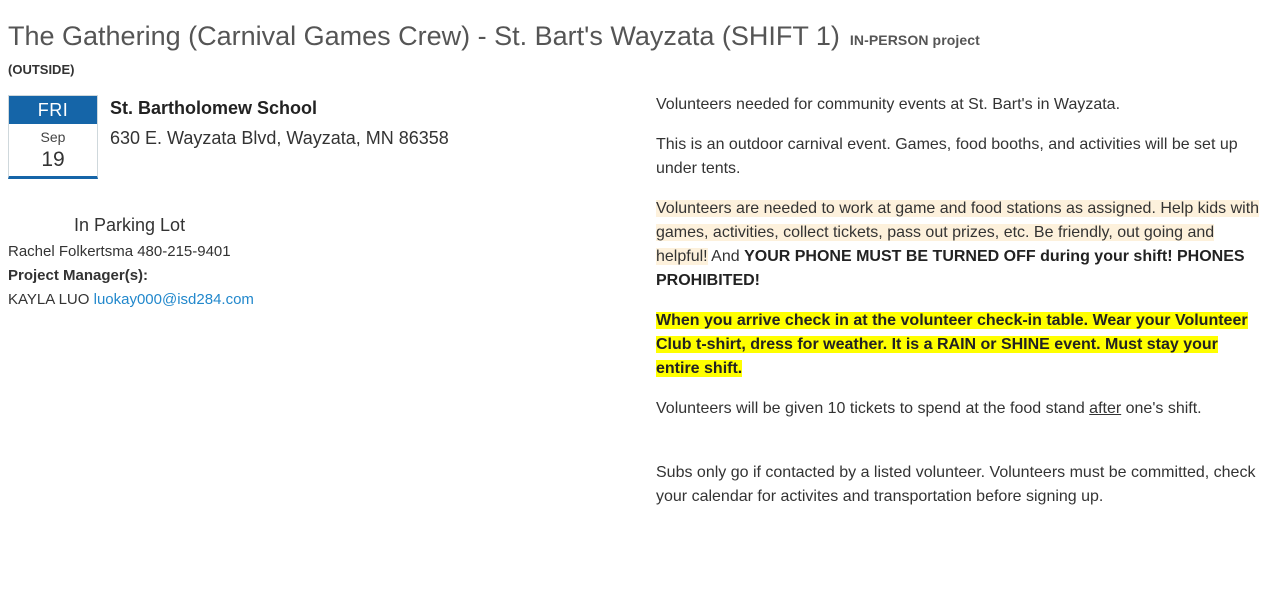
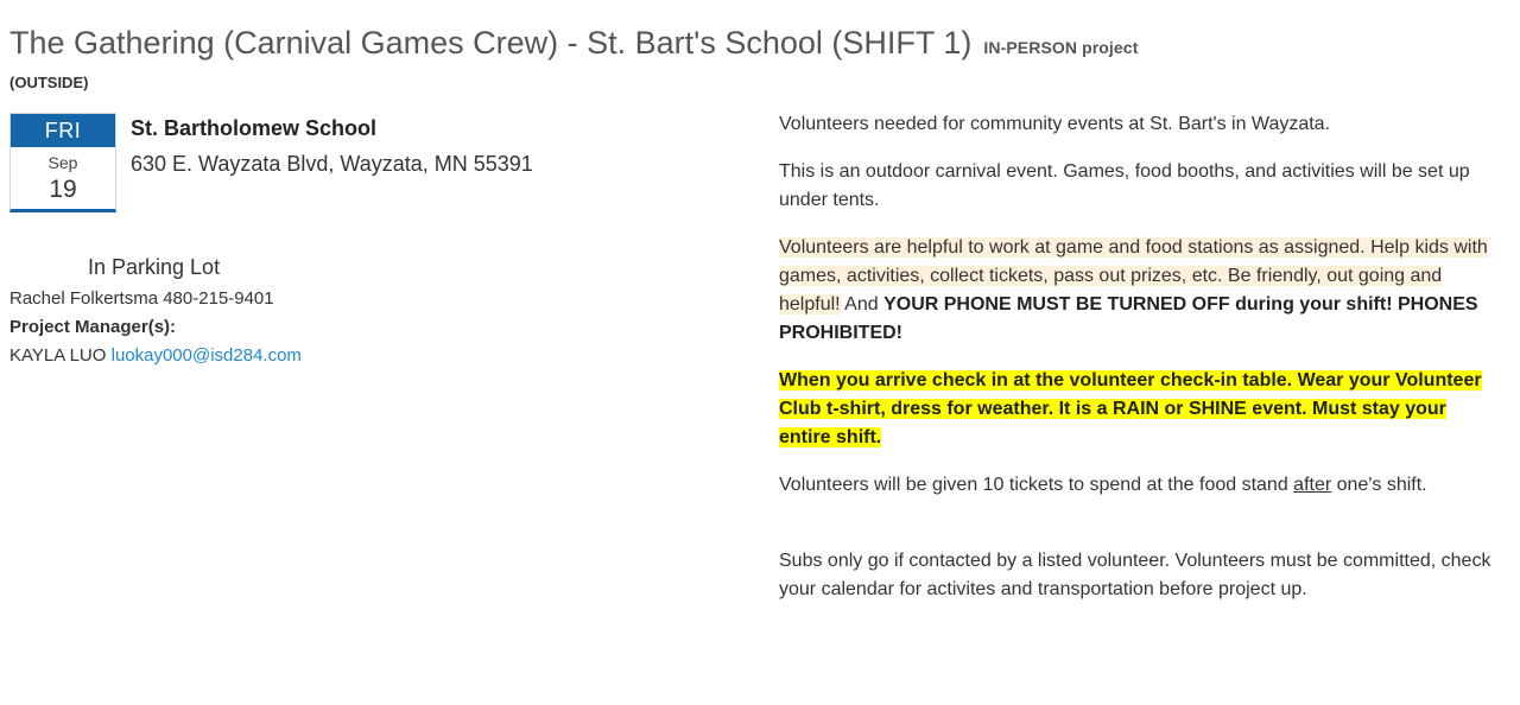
- The Gathering (Carnival Games Crew) - St. Bart's Wayzata (SHIFT 1)
+ The Gathering (Carnival Games Crew) - St. Bart's School (SHIFT 1)
  IN-PERSON project
  (OUTSIDE)
  FRI
  Sep
  19
  St. Bartholomew School
- 630 E. Wayzata Blvd, Wayzata, MN 86358
+ 630 E. Wayzata Blvd, Wayzata, MN 55391
  In Parking Lot
  Rachel Folkertsma 480-215-9401
  Project Manager(s):
  KAYLA LUO luokay000@isd284.com
  Volunteers needed for community events at St. Bart's in Wayzata.
  This is an outdoor carnival event. Games, food booths, and activities will be set up under tents.
- Volunteers are needed to work at game and food stations as assigned. Help kids with games, activities, collect tickets, pass out prizes, etc. Be friendly, out going and helpful! And YOUR PHONE MUST BE TURNED OFF during your shift! PHONES PROHIBITED!
+ Volunteers are helpful to work at game and food stations as assigned. Help kids with games, activities, collect tickets, pass out prizes, etc. Be friendly, out going and helpful! And YOUR PHONE MUST BE TURNED OFF during your shift! PHONES PROHIBITED!
  When you arrive check in at the volunteer check-in table. Wear your Volunteer Club t-shirt, dress for weather. It is a RAIN or SHINE event. Must stay your entire shift.
  Volunteers will be given 10 tickets to spend at the food stand after one's shift.
- Subs only go if contacted by a listed volunteer. Volunteers must be committed, check your calendar for activites and transportation before signing up.
+ Subs only go if contacted by a listed volunteer. Volunteers must be committed, check your calendar for activites and transportation before project up.
